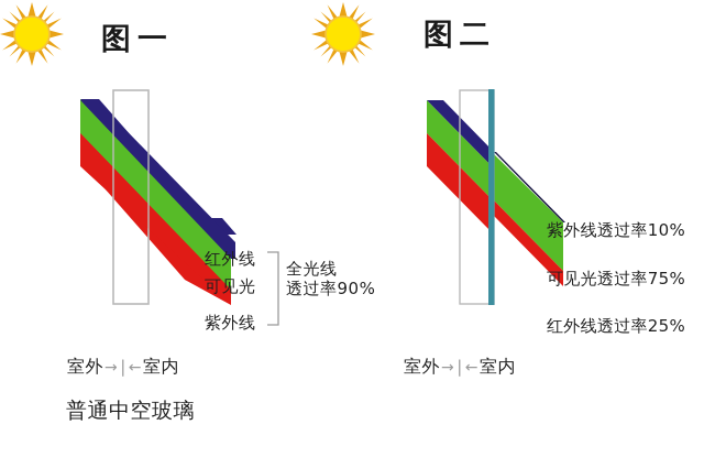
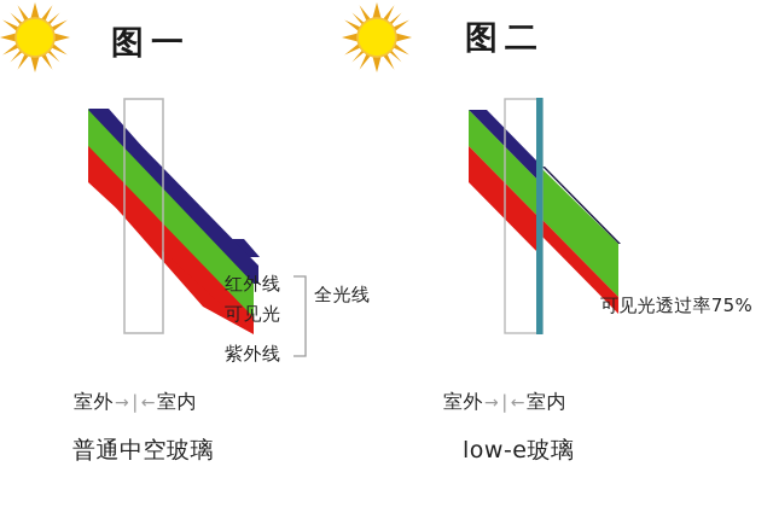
  图一
  图二
  红外线
  可见光
  紫外线
  全光线
- 透过率90%
- 紫外线透过率10%
  可见光透过率75%
- 红外线透过率25%
  室外→ | ←室内
  室外→ | ←室内
  普通中空玻璃
+ low-e玻璃
